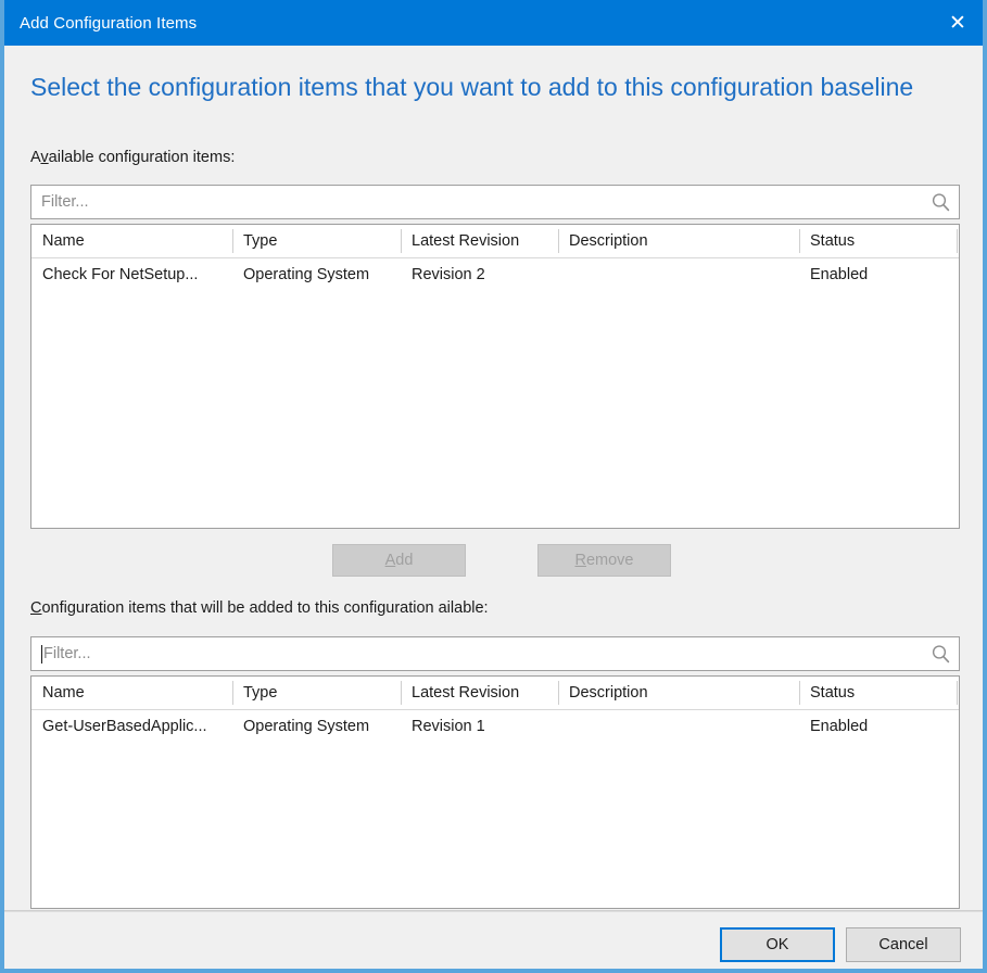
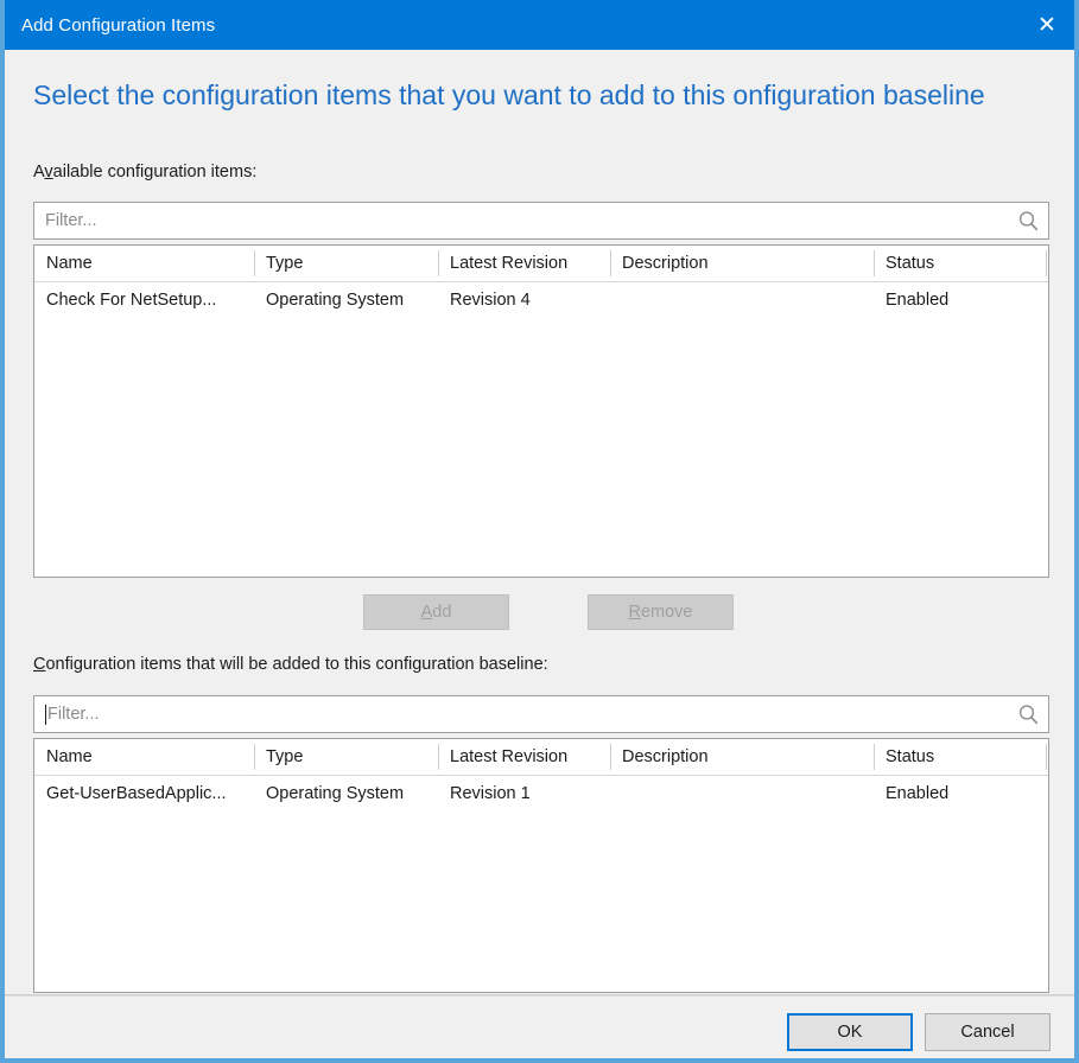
  Add Configuration Items
  ✕
- Select the configuration items that you want to add to this configuration baseline
+ Select the configuration items that you want to add to this onfiguration baseline
  Available configuration items:
  Filter...
  Name
  Type
  Latest Revision
  Description
  Status
  Check For NetSetup...
  Operating System
- Revision 2
+ Revision 4
  Enabled
  A
  dd
  R
  emove
- Configuration items that will be added to this configuration ailable:
+ Configuration items that will be added to this configuration baseline:
  Filter...
  Name
  Type
  Latest Revision
  Description
  Status
  Get-UserBasedApplic...
  Operating System
  Revision 1
  Enabled
  OK
  Cancel
